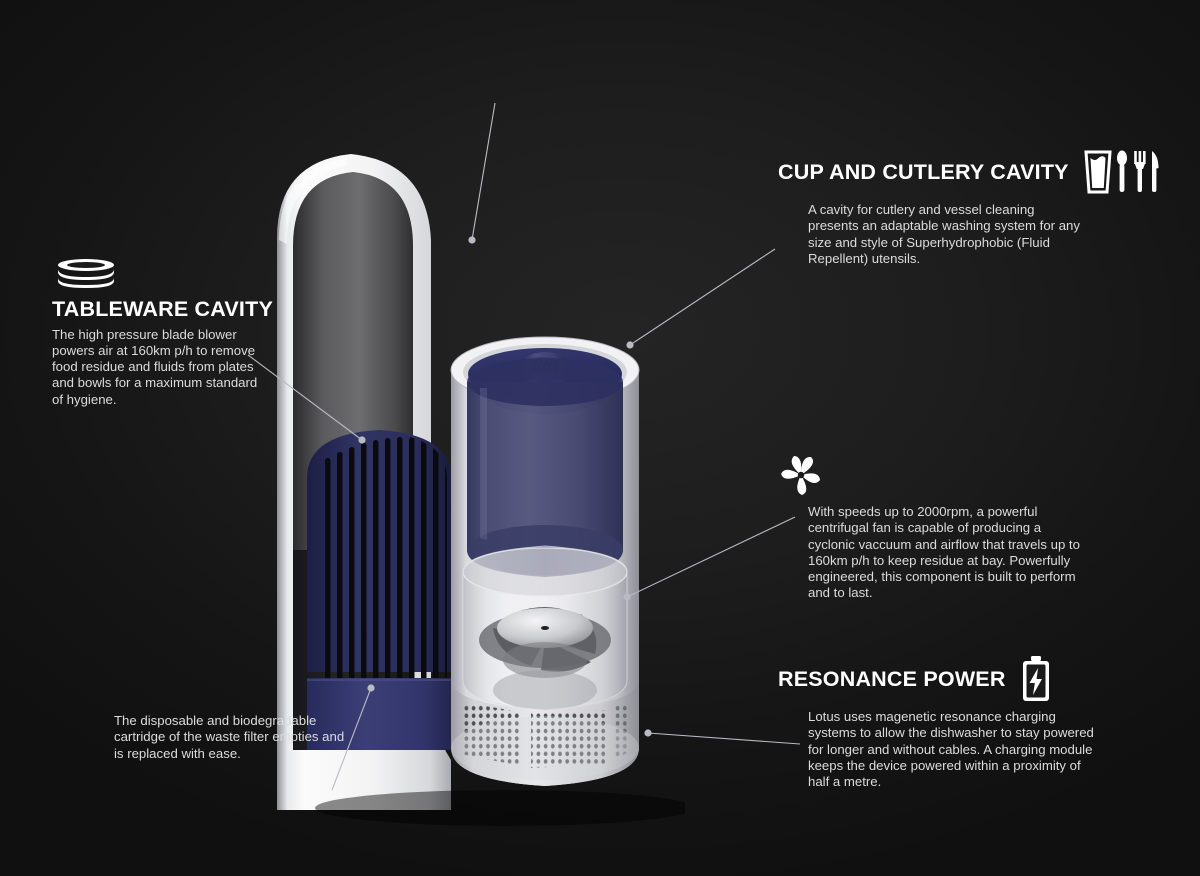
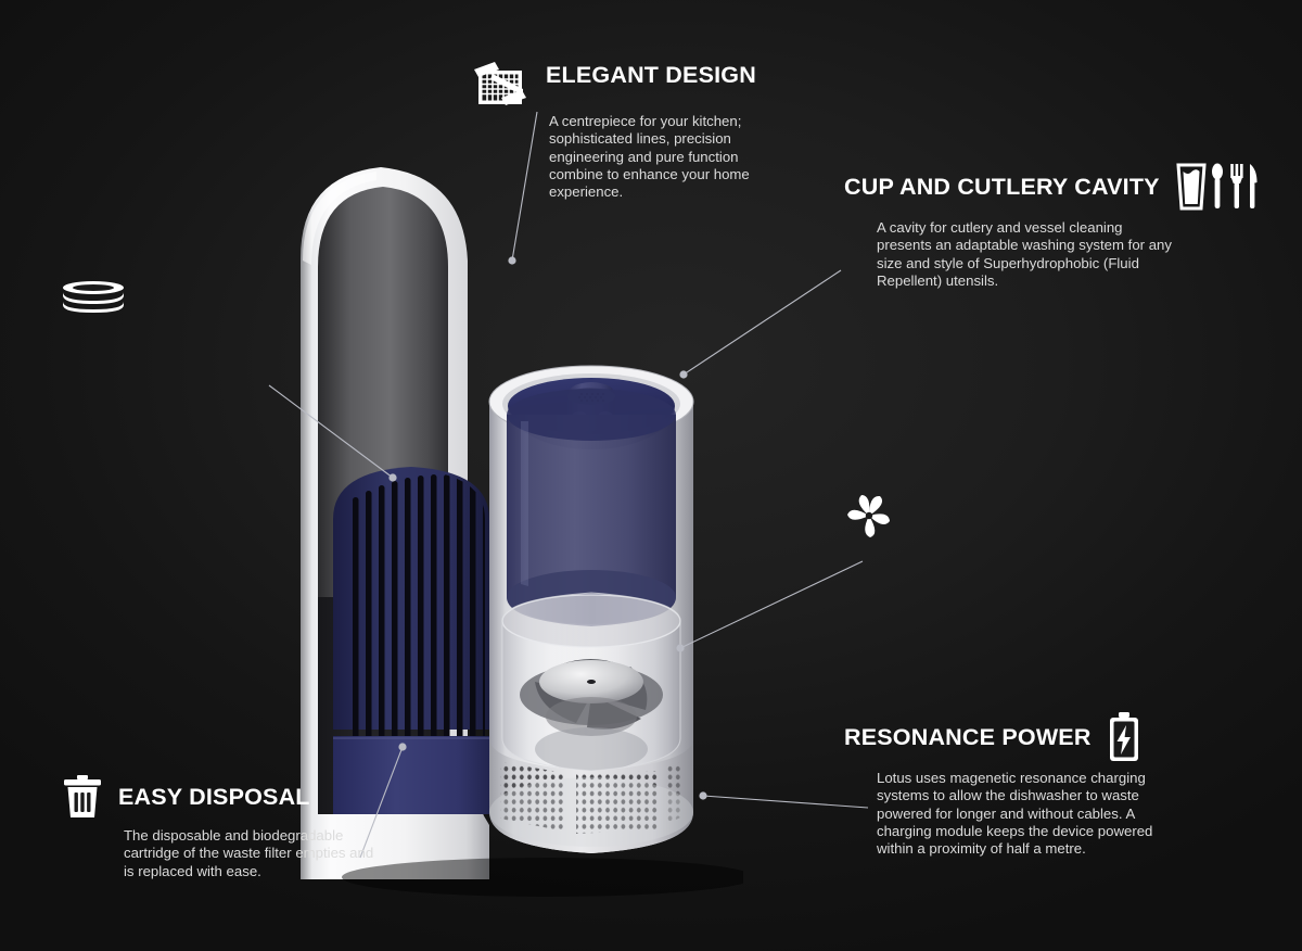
+ ELEGANT DESIGN
+ A centrepiece for your kitchen; sophisticated lines, precision engineering and pure function combine to enhance your home experience.
  CUP AND CUTLERY CAVITY
  A cavity for cutlery and vessel cleaning presents an adaptable washing system for any size and style of Superhydrophobic (Fluid Repellent) utensils.
- TABLEWARE CAVITY
- The high pressure blade blower powers air at 160km p/h to remove food residue and fluids from plates and bowls for a maximum standard of hygiene.
- With speeds up to 2000rpm, a powerful centrifugal fan is capable of producing a cyclonic vaccuum and airflow that travels up to 160km p/h to keep residue at bay. Powerfully engineered, this component is built to perform and to last.
  RESONANCE POWER
- Lotus uses magenetic resonance charging systems to allow the dishwasher to stay powered for longer and without cables. A charging module keeps the device powered within a proximity of half a metre.
+ Lotus uses magenetic resonance charging systems to allow the dishwasher to waste powered for longer and without cables. A charging module keeps the device powered within a proximity of half a metre.
+ EASY DISPOSAL
  The disposable and biodegradable cartridge of the waste filter empties and is replaced with ease.
